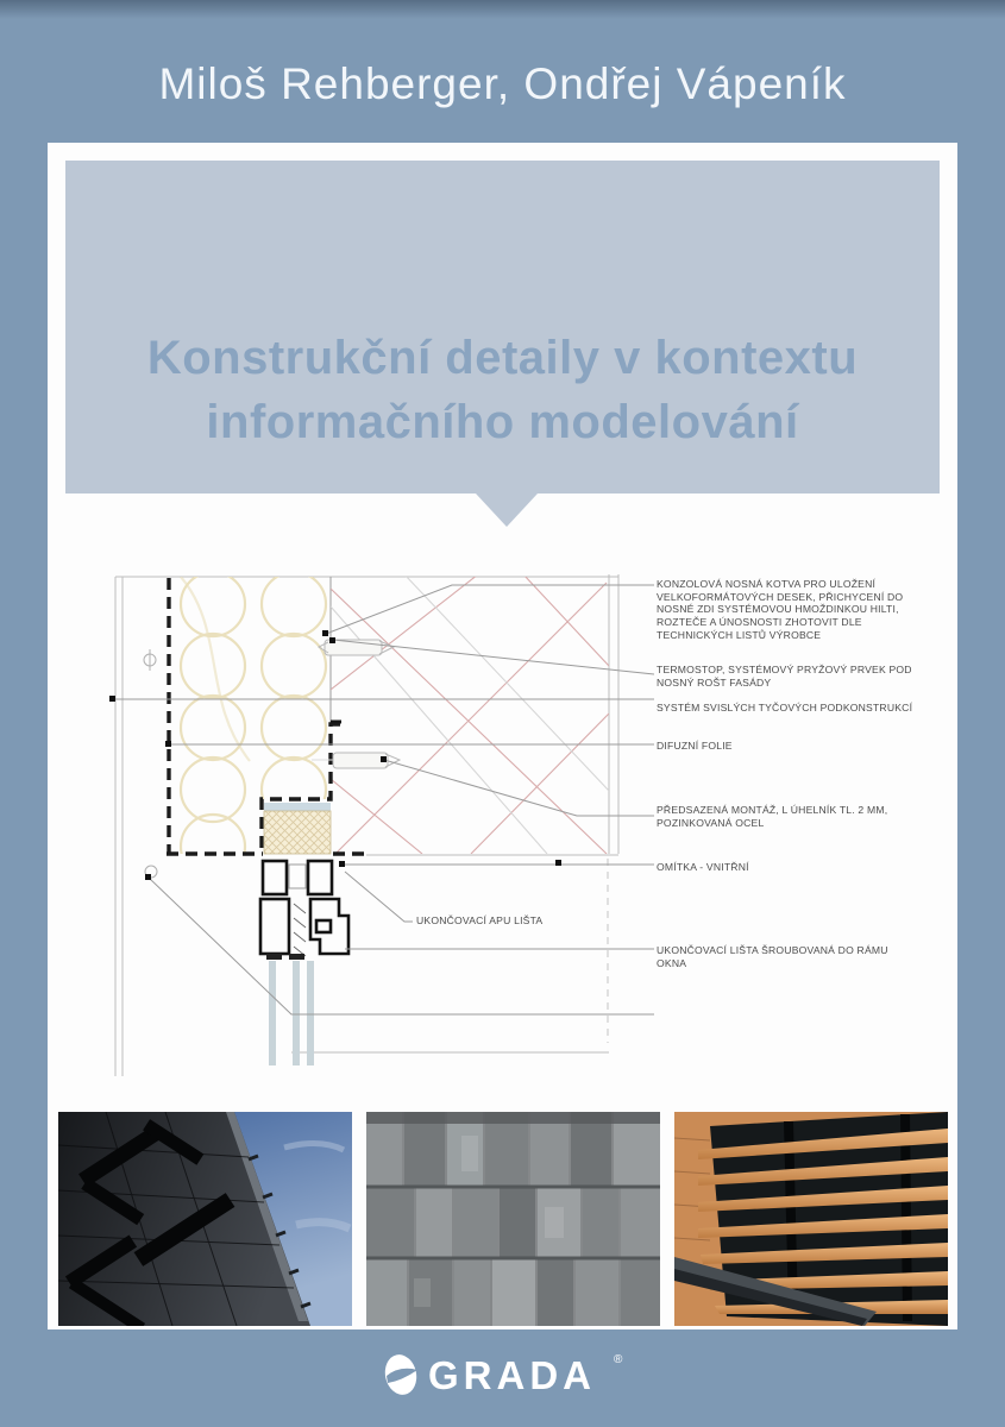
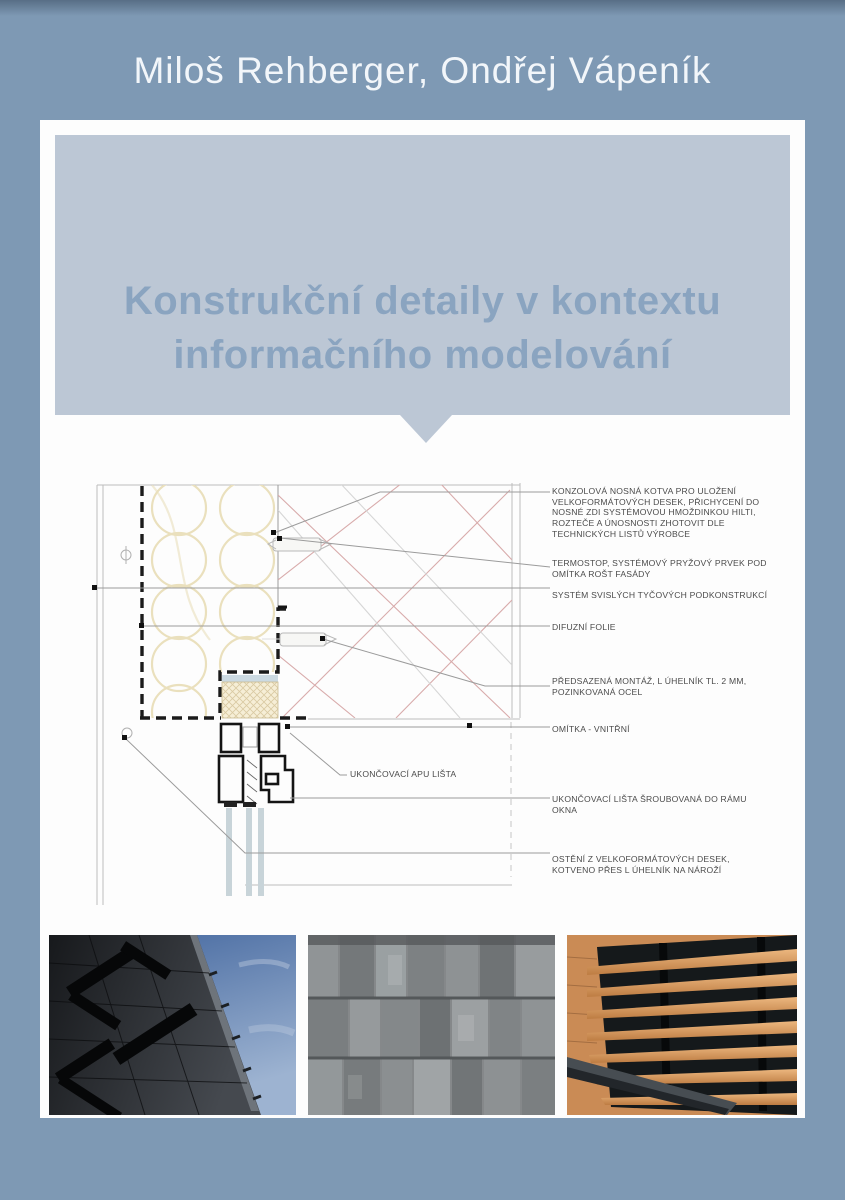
  Miloš Rehberger, Ondřej Vápeník
  Konstrukční detaily v kontextu
  informačního modelování
  KONZOLOVÁ NOSNÁ KOTVA PRO ULOŽENÍ VELKOFORMÁTOVÝCH DESEK, PŘICHYCENÍ DO NOSNÉ ZDI SYSTÉMOVOU HMOŽDINKOU HILTI, ROZTEČE A ÚNOSNOSTI ZHOTOVIT DLE TECHNICKÝCH LISTŮ VÝROBCE
- TERMOSTOP, SYSTÉMOVÝ PRYŽOVÝ PRVEK POD NOSNÝ ROŠT FASÁDY
+ TERMOSTOP, SYSTÉMOVÝ PRYŽOVÝ PRVEK POD OMÍTKA ROŠT FASÁDY
  SYSTÉM SVISLÝCH TYČOVÝCH PODKONSTRUKCÍ
  DIFUZNÍ FOLIE
  PŘEDSAZENÁ MONTÁŽ, L ÚHELNÍK TL. 2 MM, POZINKOVANÁ OCEL
  OMÍTKA - VNITŘNÍ
  UKONČOVACÍ LIŠTA ŠROUBOVANÁ DO RÁMU OKNA
+ OSTĚNÍ Z VELKOFORMÁTOVÝCH DESEK, KOTVENO PŘES L ÚHELNÍK NA NÁROŽÍ
  UKONČOVACÍ APU LIŠTA
- GRADA
- ®
